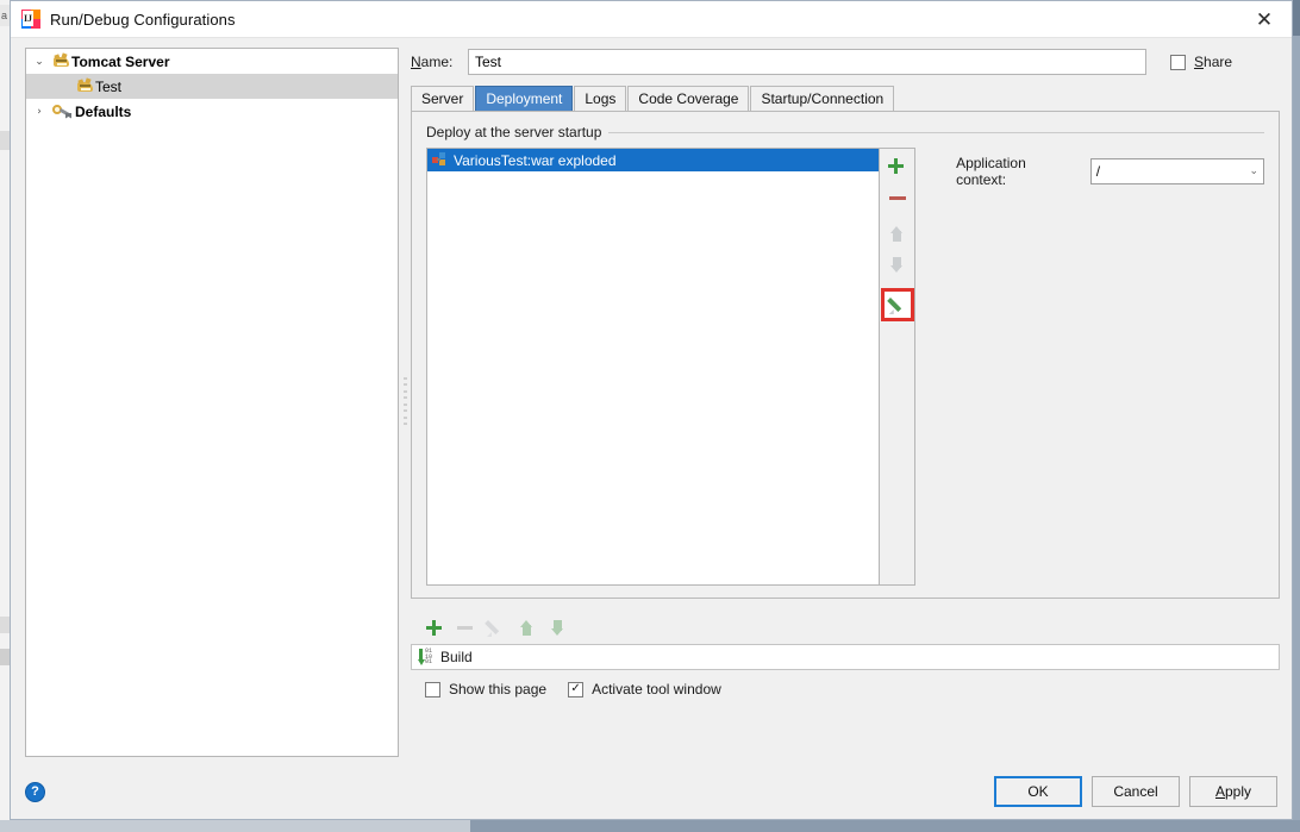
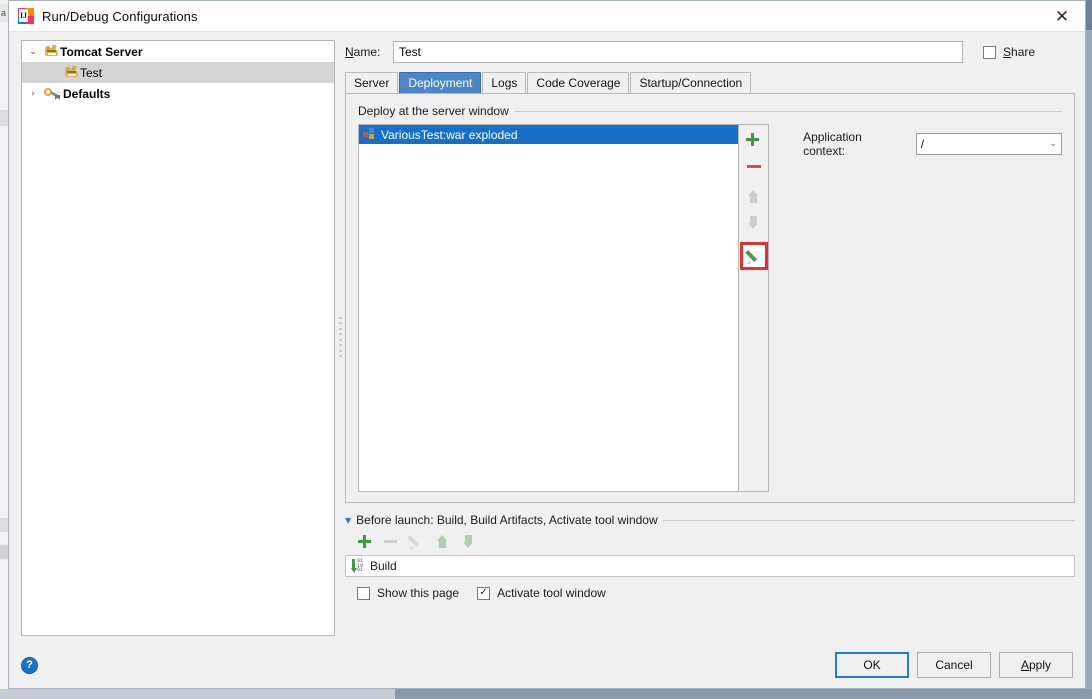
  a
  IJ
  Run/Debug Configurations
  ✕
  ⌄
  Tomcat Server
  Test
  ›
  Defaults
  Name:
  Test
  Share
  Server
  Deployment
  Logs
  Code Coverage
  Startup/Connection
- Deploy at the server startup
+ Deploy at the server window
  VariousTest:war exploded
  Application context:
  /
  ⌄
+ ▼
+ Before launch: Build, Build Artifacts, Activate tool window
  Build
  Show this page
  ✓
  Activate tool window
  ?
  OK
  Cancel
  A
  pply
